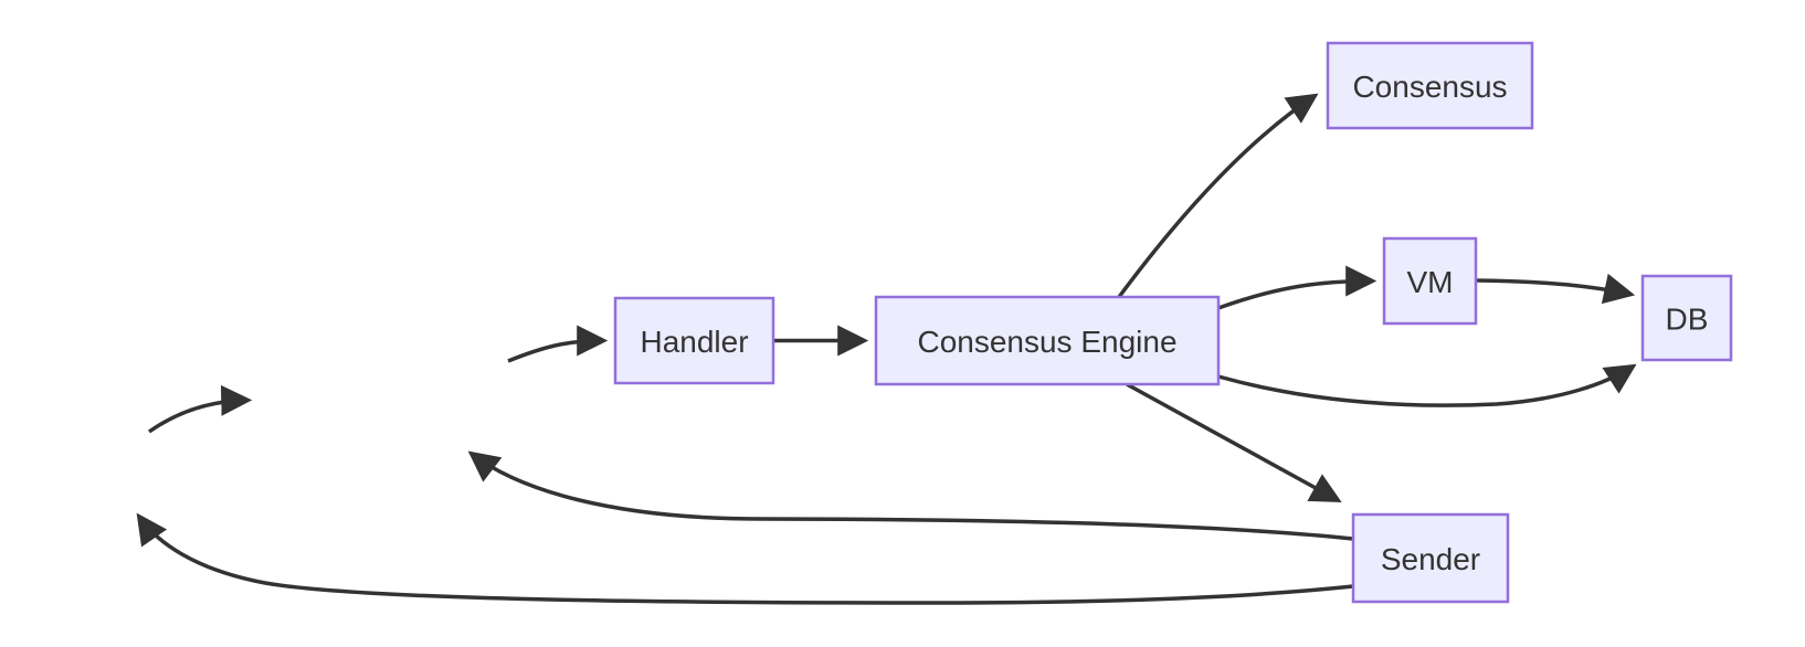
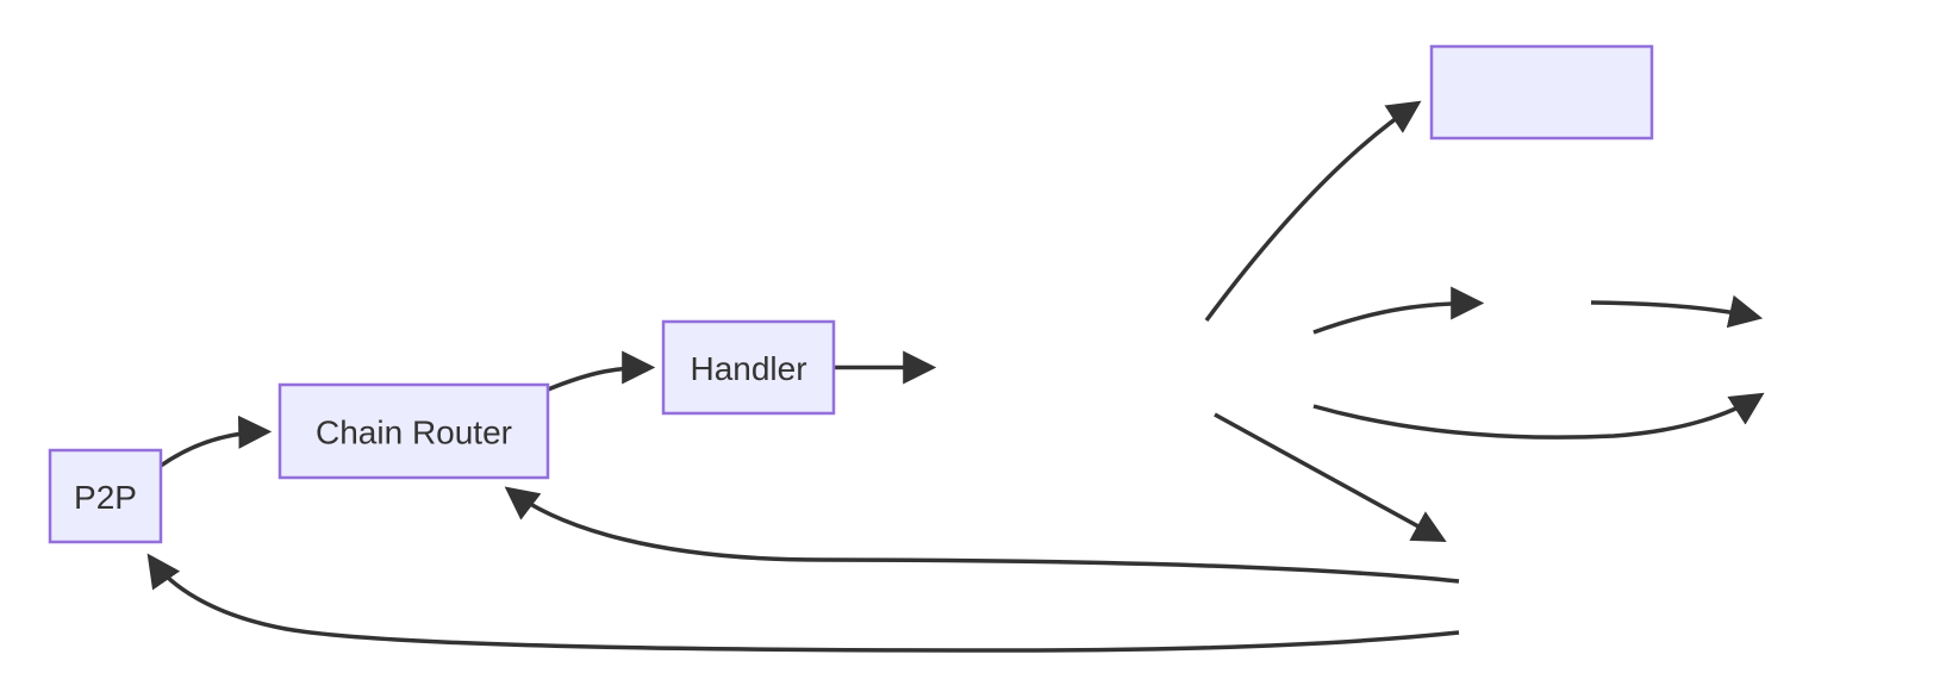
+ P2P
+ Chain Router
  Handler
- Consensus Engine
- Consensus
- VM
- DB
- Sender
